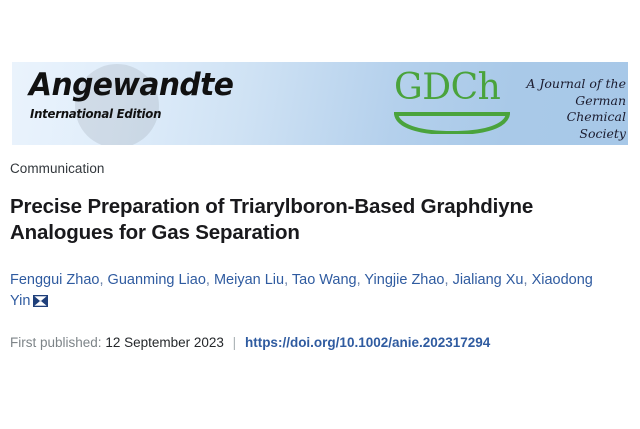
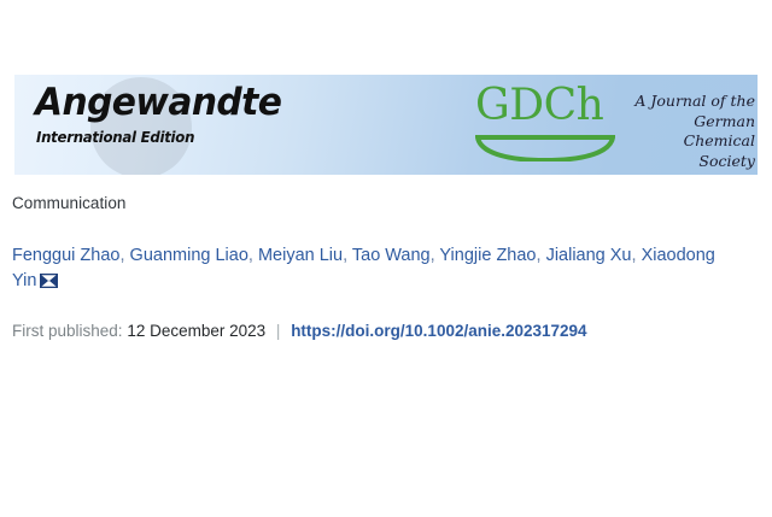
  Angewandte
  International Edition
  GDCh
  A Journal of the
  German
  Chemical Society
  Communication
- Precise Preparation of Triarylboron-Based Graphdiyne Analogues for Gas Separation
  Fenggui Zhao, Guanming Liao, Meiyan Liu, Tao Wang, Yingjie Zhao, Jialiang Xu, Xiaodong Yin
- First published: 12 September 2023 | https://doi.org/10.1002/anie.202317294
+ First published: 12 December 2023 | https://doi.org/10.1002/anie.202317294
